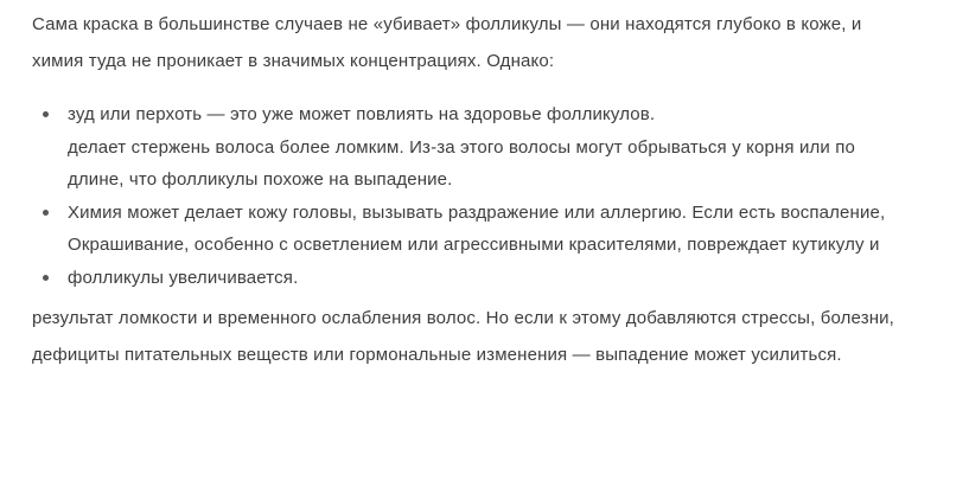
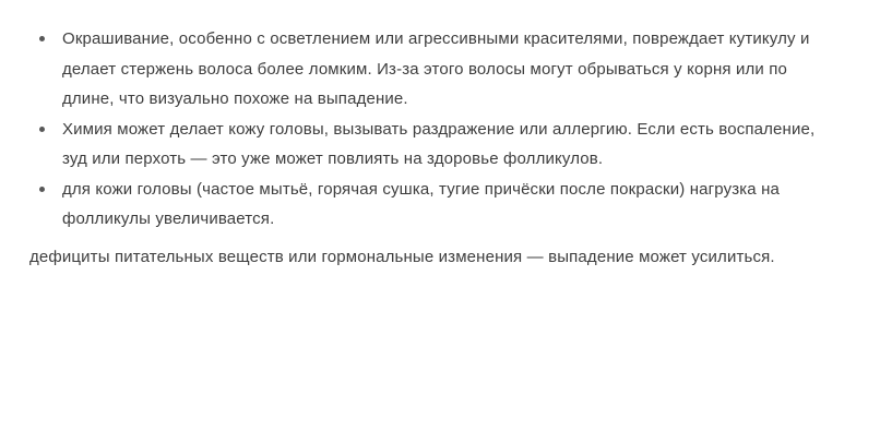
- Сама краска в большинстве случаев не «убивает» фолликулы — они находятся глубоко в коже, и
- химия туда не проникает в значимых концентрациях. Однако:
- зуд или перхоть — это уже может повлиять на здоровье фолликулов.
+ Окрашивание, особенно с осветлением или агрессивными красителями, повреждает кутикулу и
  делает стержень волоса более ломким. Из-за этого волосы могут обрываться у корня или по
- длине, что фолликулы похоже на выпадение.
+ длине, что визуально похоже на выпадение.
  Химия может делает кожу головы, вызывать раздражение или аллергию. Если есть воспаление,
- Окрашивание, особенно с осветлением или агрессивными красителями, повреждает кутикулу и
+ зуд или перхоть — это уже может повлиять на здоровье фолликулов.
+ для кожи головы (частое мытьё, горячая сушка, тугие причёски после покраски) нагрузка на
  фолликулы увеличивается.
- результат ломкости и временного ослабления волос. Но если к этому добавляются стрессы, болезни,
  дефициты питательных веществ или гормональные изменения — выпадение может усилиться.
